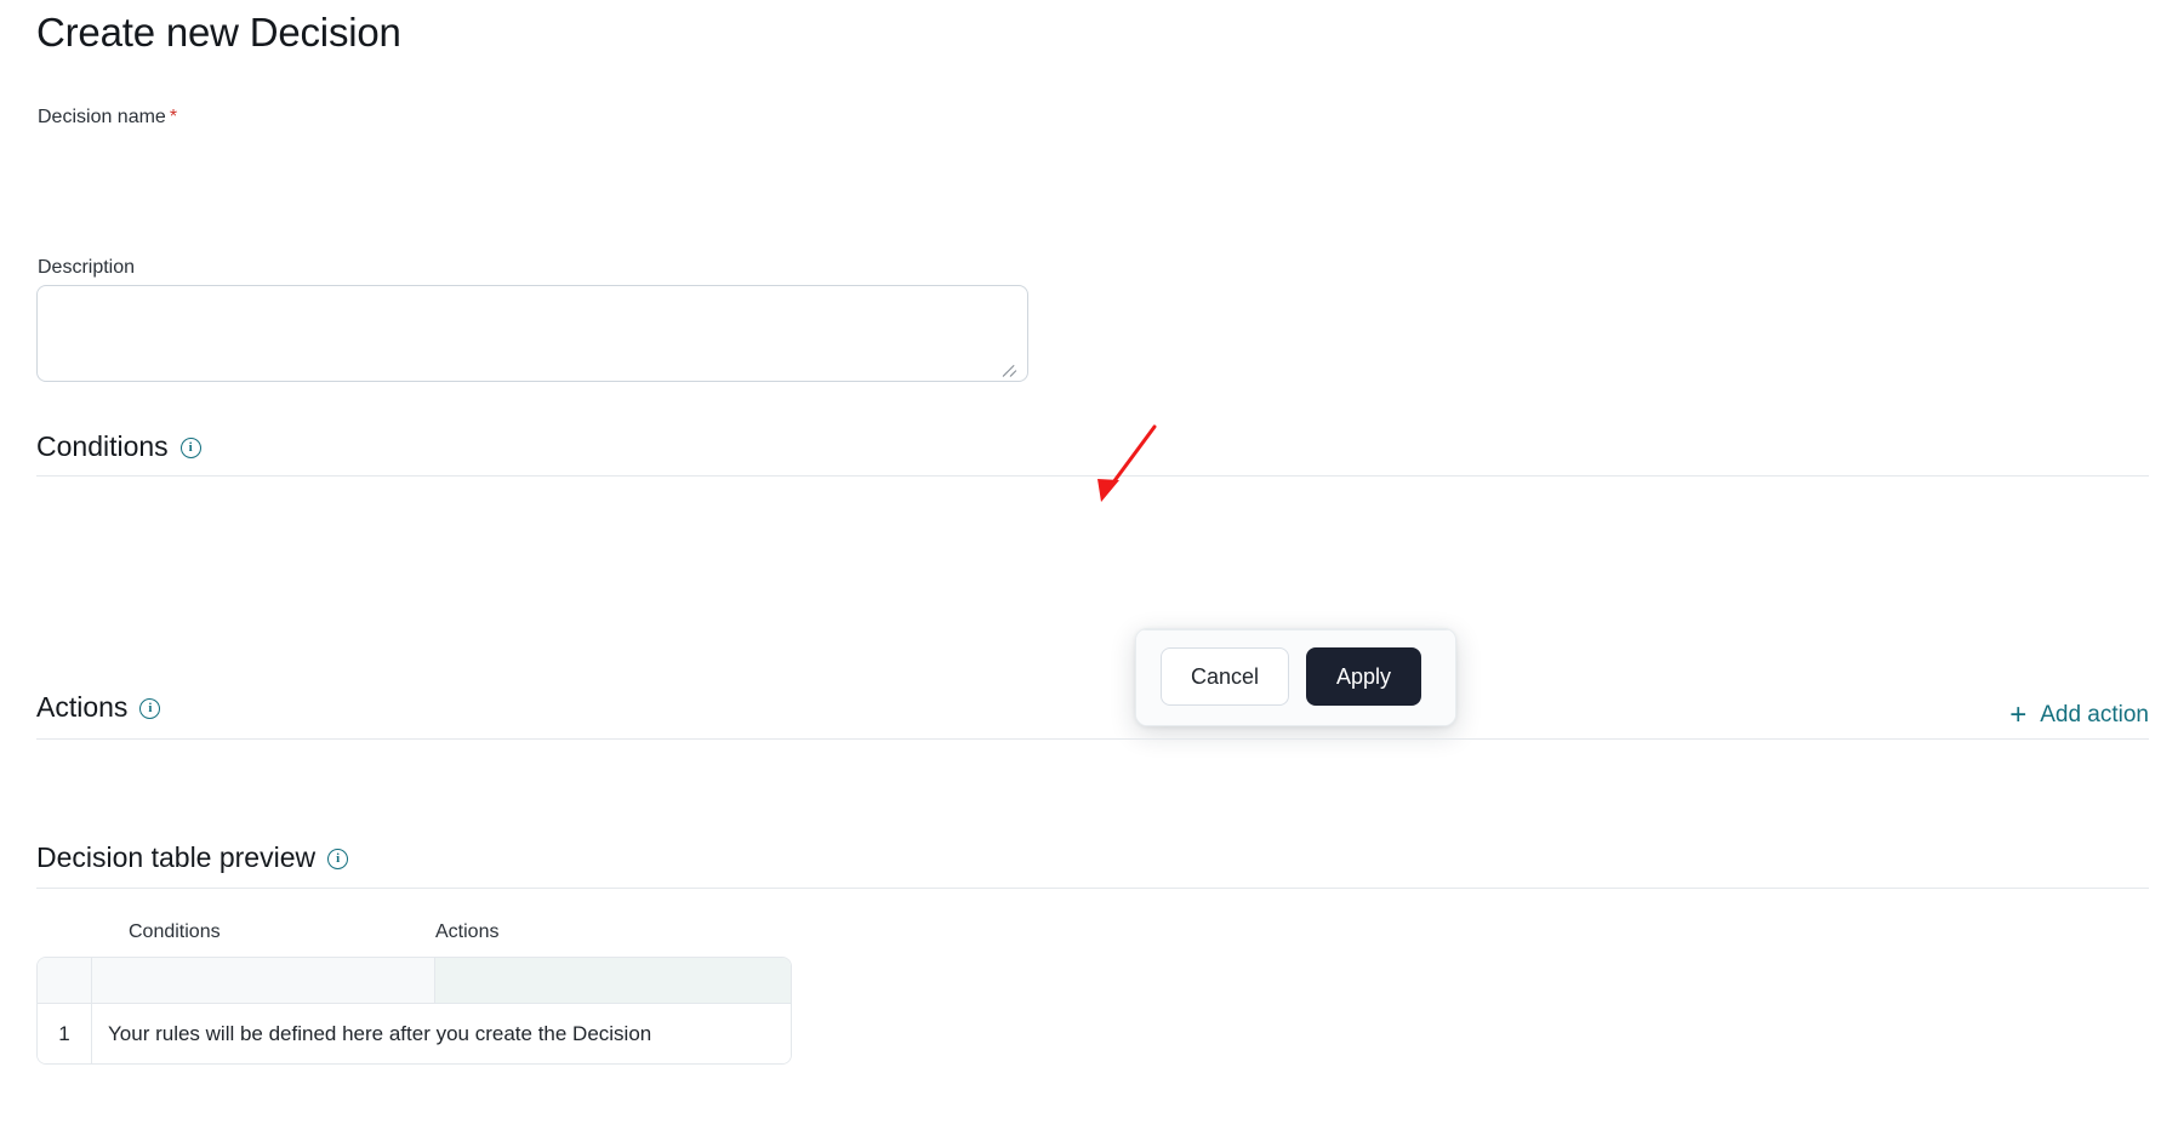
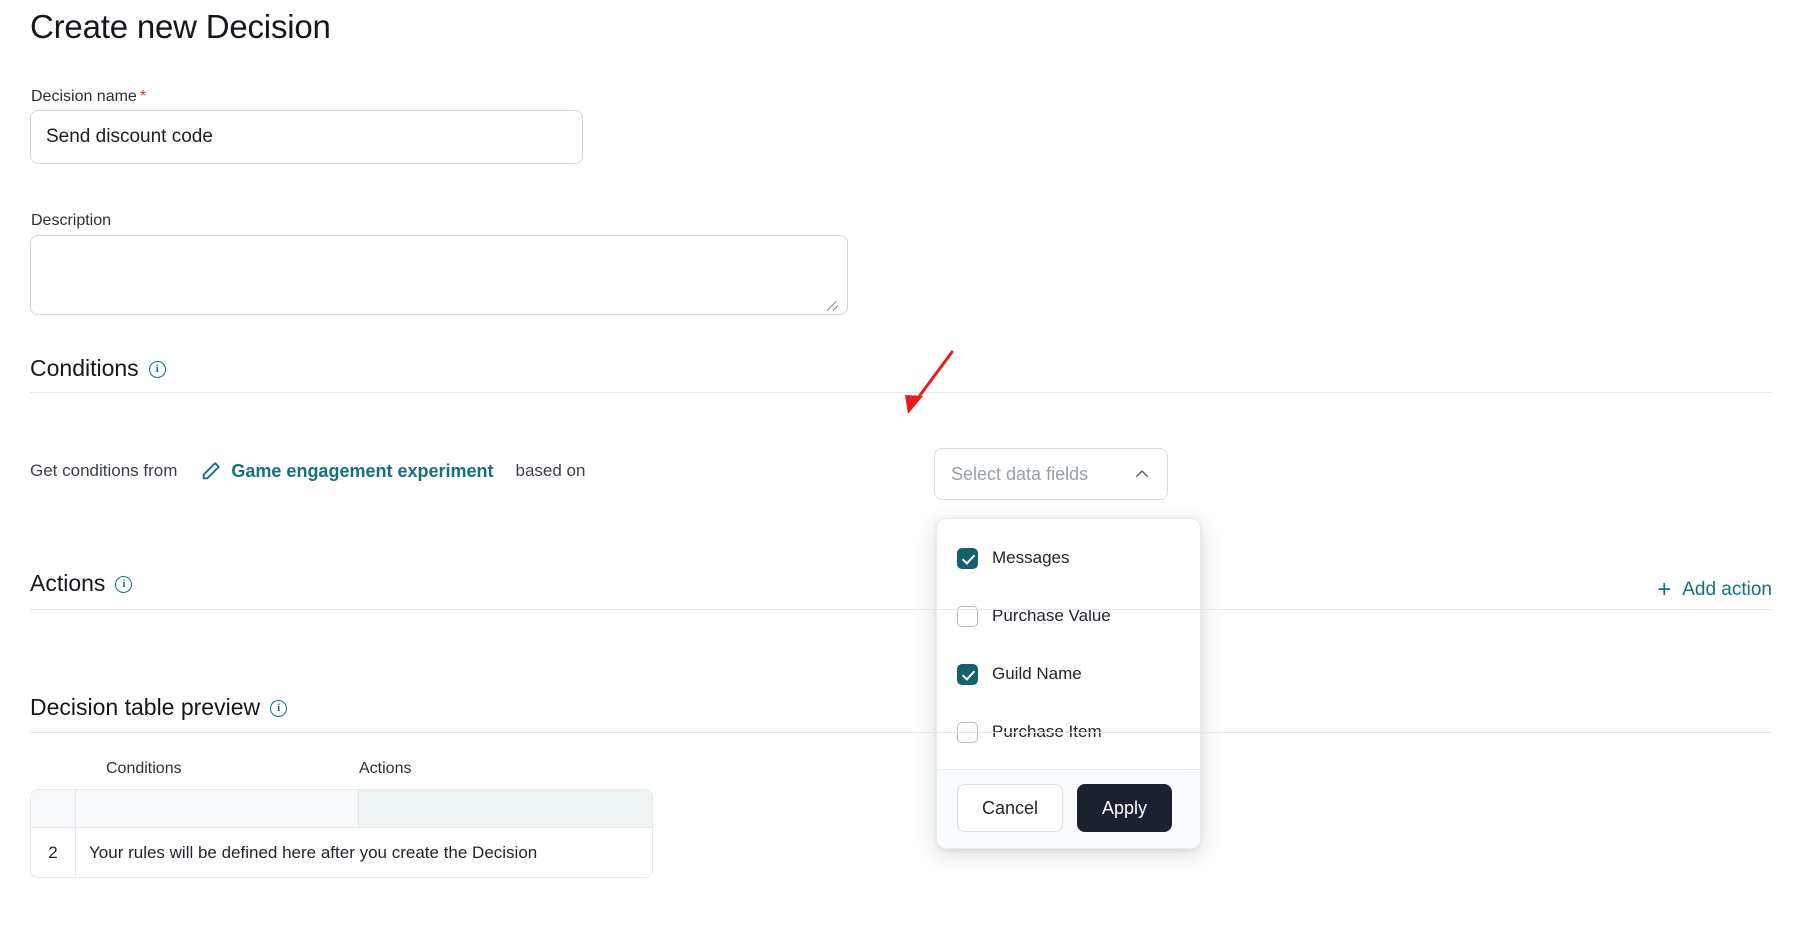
  Create new Decision
  Decision name *
+ Send discount code
  Description
  Conditions
  i
+ Get conditions from
+ Game engagement experiment
+ based on
+ Select data fields
+ Messages
+ Purchase Value
+ Guild Name
  Cancel
  Apply
  Actions
  i
  +
  Add action
  Decision table preview
  i
  Conditions
  Actions
- 1
+ 2
  Your rules will be defined here after you create the Decision
